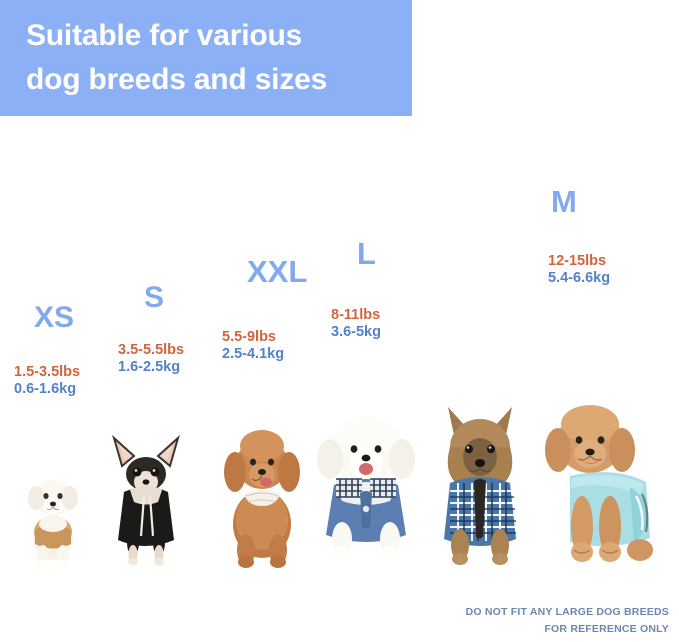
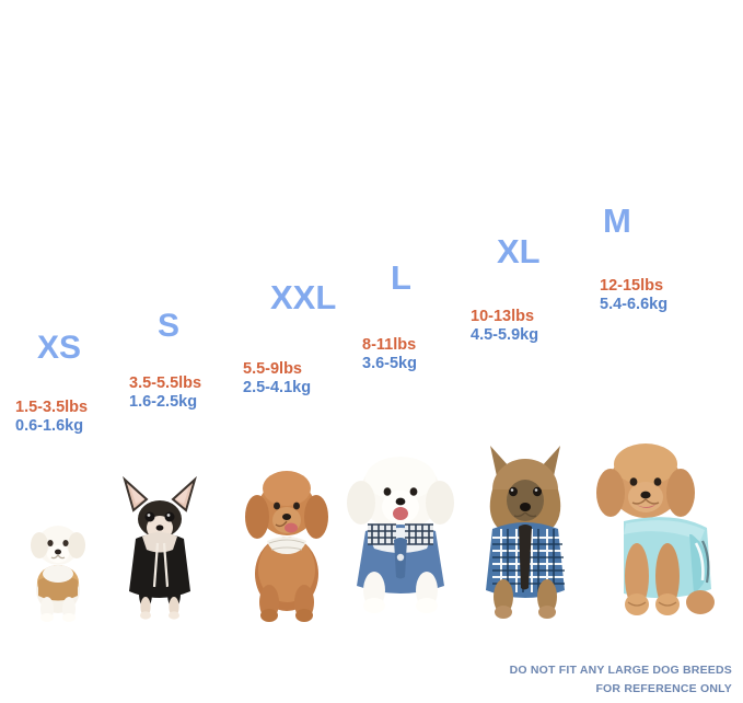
- Suitable for various
- dog breeds and sizes
  XS
  1.5-3.5lbs
  0.6-1.6kg
  S
  3.5-5.5lbs
  1.6-2.5kg
  XXL
  5.5-9lbs
  2.5-4.1kg
  L
  8-11lbs
  3.6-5kg
+ XL
+ 10-13lbs
+ 4.5-5.9kg
  M
  12-15lbs
  5.4-6.6kg
  DO NOT FIT ANY LARGE DOG BREEDS
  FOR REFERENCE ONLY
